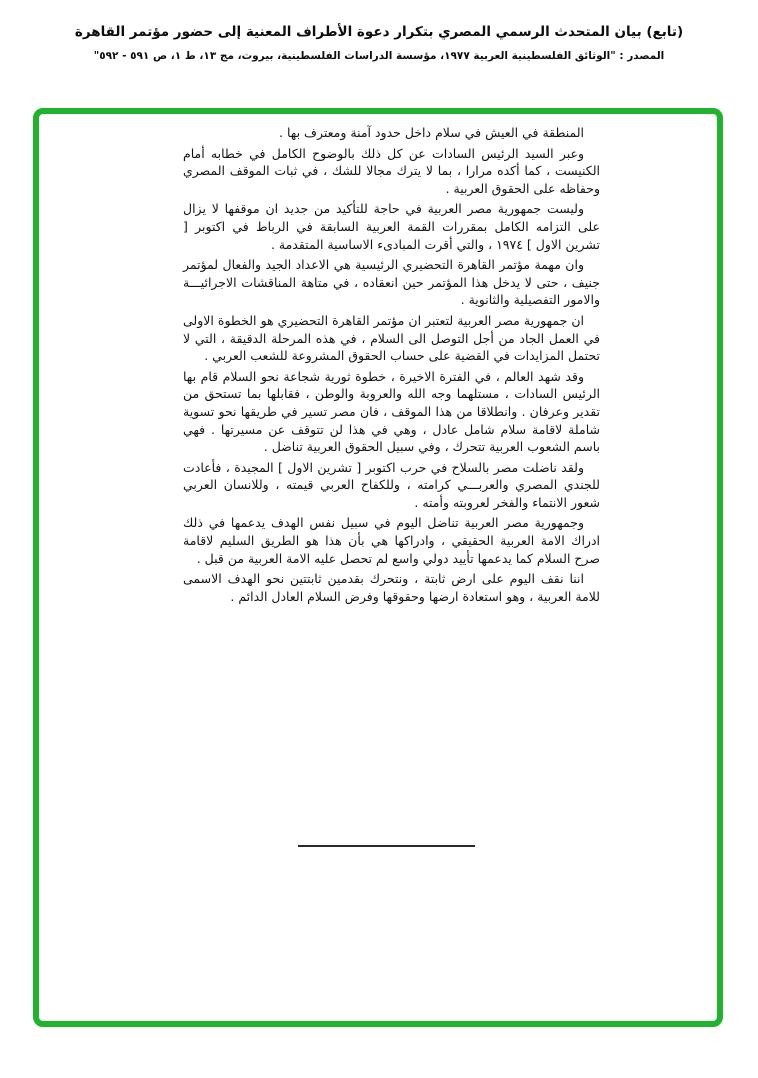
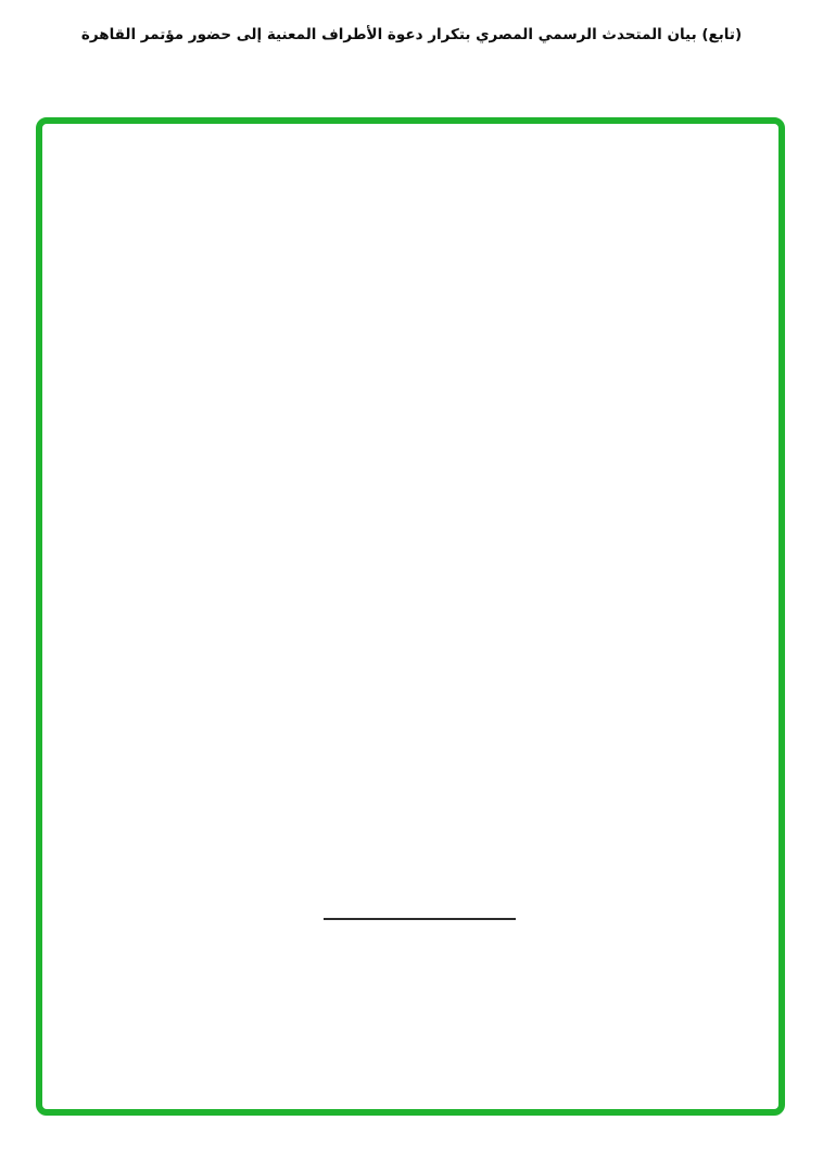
  (تابع) بيان المتحدث الرسمي المصري بتكرار دعوة الأطراف المعنية إلى حضور مؤتمر القاهرة
- المصدر : "الوثائق الفلسطينية العربية ١٩٧٧، مؤسسة الدراسات الفلسطينية، بيروت، مج ١٣، ط ١، ص ٥٩١ - ٥٩٢"
- المنطقة في العيش في سلام داخل حدود آمنة ومعترف بها .
- وعبر السيد الرئيس السادات عن كل ذلك بالوضوح الكامل في خطابه أمام الكنيست ، كما أكده مرارا ، بما لا يترك مجالا للشك ، في ثبات الموقف المصري وحفاظه على الحقوق العربية .
- وليست جمهورية مصر العربية في حاجة للتأكيد من جديد ان موقفها لا يزال على التزامه الكامل بمقررات القمة العربية السابقة في الرباط في اكتوبر [ تشرين الاول ] ١٩٧٤ ، والتي أقرت المبادىء الاساسية المتقدمة .
- وان مهمة مؤتمر القاهرة التحضيري الرئيسية هي الاعداد الجيد والفعال لمؤتمر جنيف ، حتى لا يدخل هذا المؤتمر حين انعقاده ، في متاهة المناقشات الاجرائيـــة والامور التفصيلية والثانوية .
- ان جمهورية مصر العربية لتعتبر ان مؤتمر القاهرة التحضيري هو الخطوة الاولى في العمل الجاد من أجل التوصل الى السلام ، في هذه المرحلة الدقيقة ، التي لا تحتمل المزايدات في القضية على حساب الحقوق المشروعة للشعب العربي .
- وقد شهد العالم ، في الفترة الاخيرة ، خطوة ثورية شجاعة نحو السلام قام بها الرئيس السادات ، مستلهما وجه الله والعروبة والوطن ، فقابلها بما تستحق من تقدير وعرفان . وانطلاقا من هذا الموقف ، فان مصر تسير في طريقها نحو تسوية شاملة لاقامة سلام شامل عادل ، وهي في هذا لن تتوقف عن مسيرتها . فهي باسم الشعوب العربية تتحرك ، وفي سبيل الحقوق العربية تناضل .
- ولقد ناضلت مصر بالسلاح في حرب اكتوبر [ تشرين الاول ] المجيدة ، فأعادت للجندي المصري والعربـــي كرامته ، وللكفاح العربي قيمته ، وللانسان العربي شعور الانتماء والفخر لعروبته وأمته .
- وجمهورية مصر العربية تناضل اليوم في سبيل نفس الهدف يدعمها في ذلك ادراك الامة العربية الحقيقي ، وادراكها هي بأن هذا هو الطريق السليم لاقامة صرح السلام كما يدعمها تأييد دولي واسع لم تحصل عليه الامة العربية من قبل .
- اننا نقف اليوم على ارض ثابتة ، ونتحرك بقدمين ثابتتين نحو الهدف الاسمى للامة العربية ، وهو استعادة ارضها وحقوقها وفرض السلام العادل الدائم .
